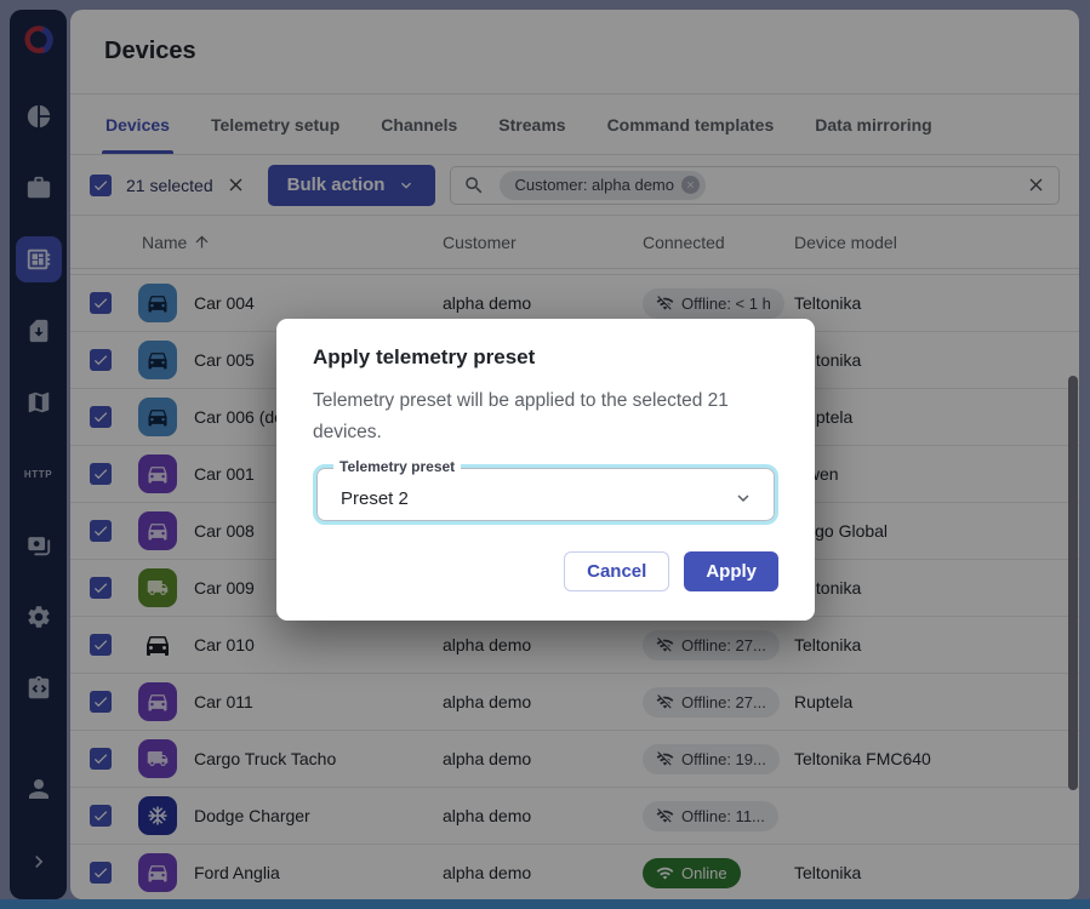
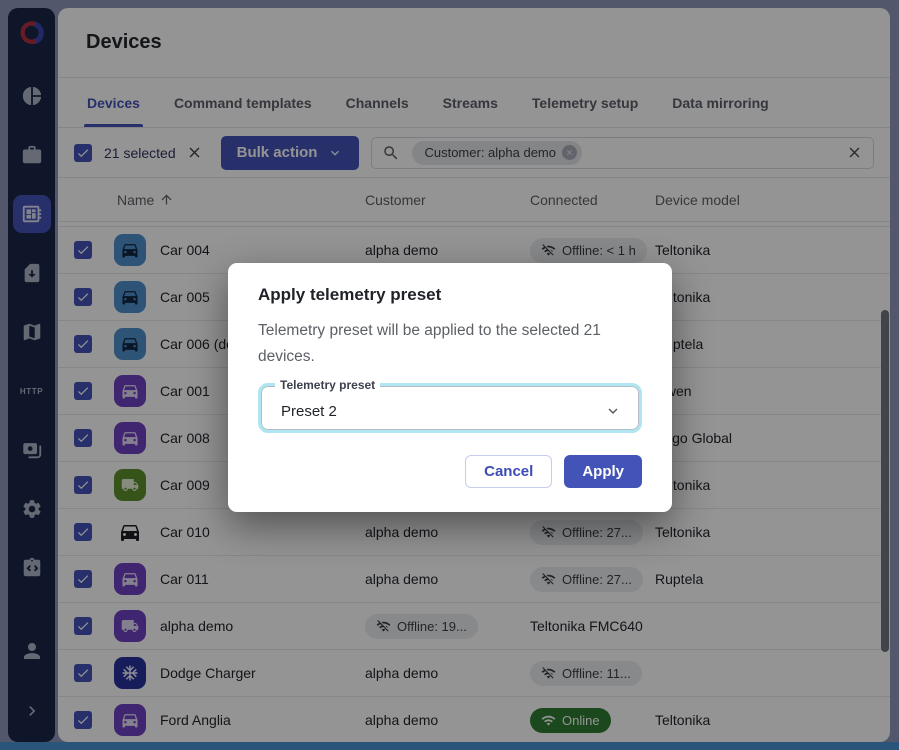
  HTTP
  Devices
  Devices
- Telemetry setup
+ Command templates
  Channels
  Streams
- Command templates
+ Telemetry setup
  Data mirroring
  21 selected
  Bulk action
  Customer: alpha demo
  Name
  Customer
  Connected
  Device model
  Car 004
  alpha demo
  Offline: < 1 h
  Teltonika
  Car 005
  Car 006 (d
  ptela
  Car 001
  Car 008
  go Global
  Car 009
  Car 010
  alpha demo
  Offline: 27...
  Teltonika
  Car 011
  alpha demo
  Offline: 27...
  Ruptela
- Cargo Truck Tacho
  alpha demo
  Offline: 19...
  Teltonika FMC640
  Dodge Charger
  alpha demo
  Offline: 11...
  Ford Anglia
  alpha demo
  Online
  Teltonika
  Apply telemetry preset
  Telemetry preset will be applied to the selected 21 devices.
  Telemetry preset
  Preset 2
  Cancel
  Apply
